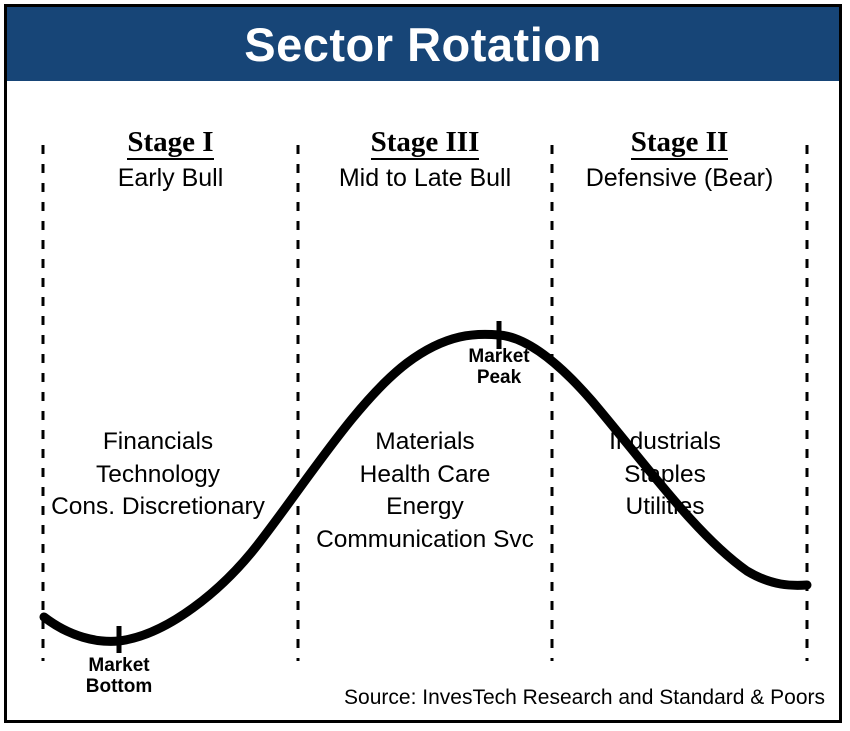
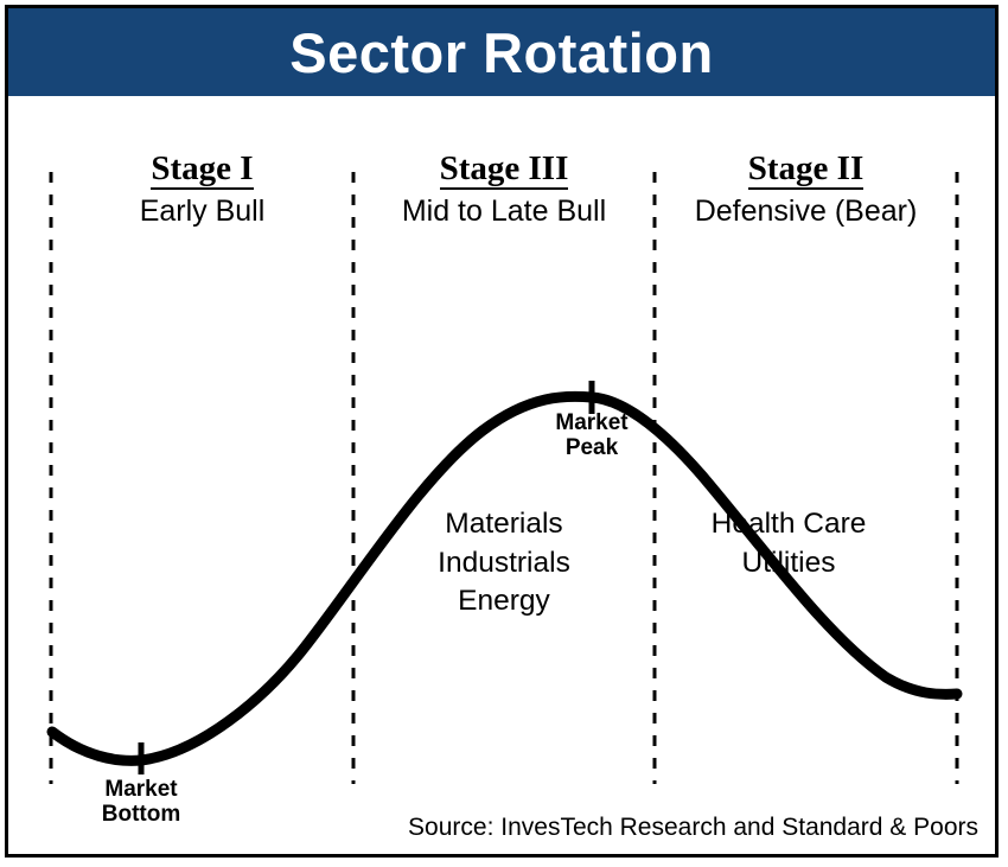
  Sector Rotation
  Stage I
  Early Bull
  Stage III
  Mid to Late Bull
  Stage II
  Defensive (Bear)
- Financials
- Technology
- Cons. Discretionary
  Materials
- Health Care
+ Industrials
  Energy
- Communication Svc
- Industrials
+ Health Care
- Staples
  Utilities
  Market
  Bottom
  Market
  Peak
  Source: InvesTech Research and Standard & Poors
